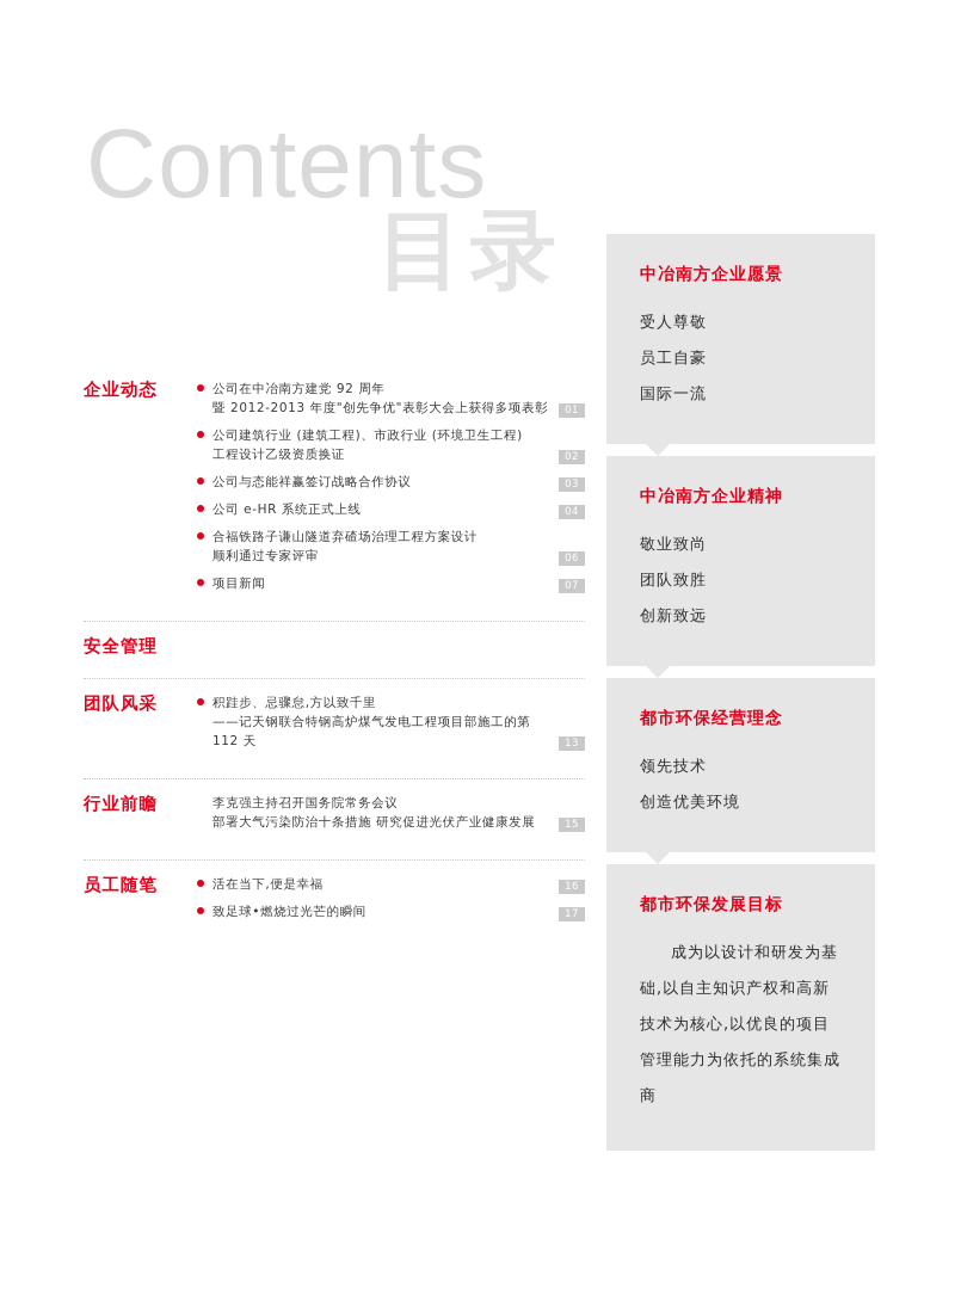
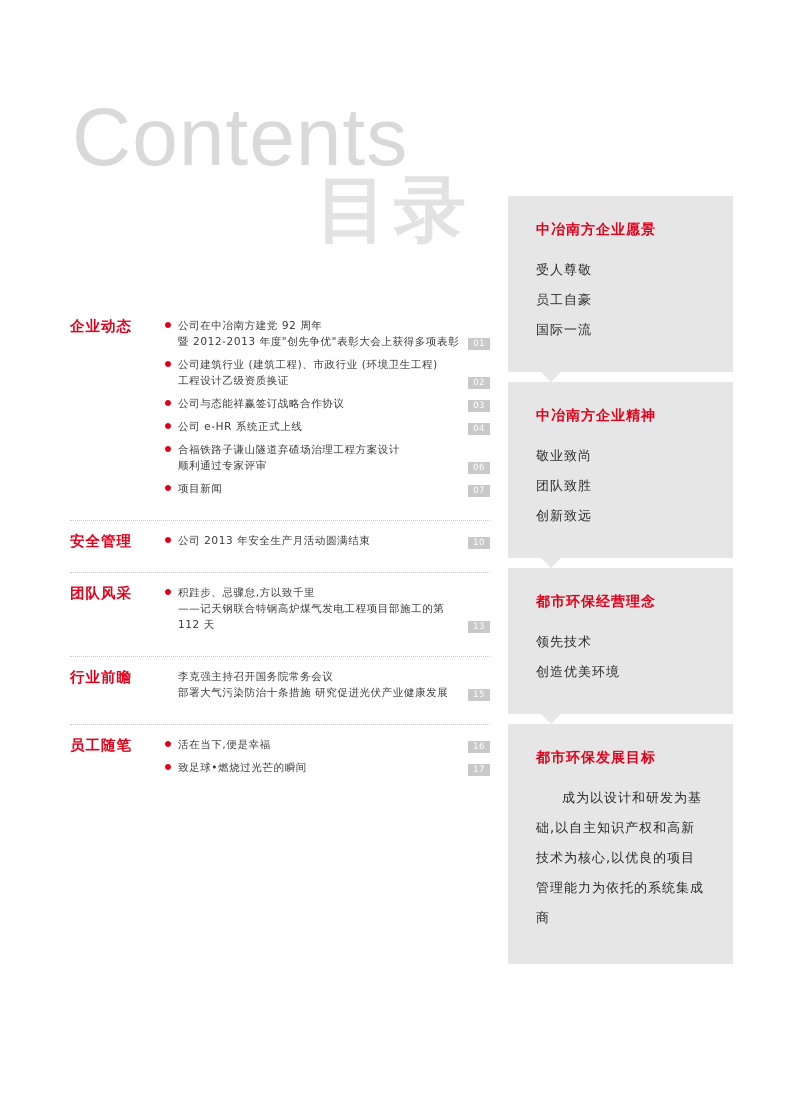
  Contents
  目录
  企业动态
  公司在中冶南方建党 92 周年
  暨 2012-2013 年度"创先争优"表彰大会上获得多项表彰
  01
  公司建筑行业 (建筑工程)、市政行业 (环境卫生工程)
  工程设计乙级资质换证
  02
  公司与态能祥赢签订战略合作协议
  03
  公司 e-HR 系统正式上线
  04
  合福铁路子谦山隧道弃碴场治理工程方案设计
  顺利通过专家评审
  06
  项目新闻
  07
  安全管理
+ 公司 2013 年安全生产月活动圆满结束
+ 10
  团队风采
  积跬步、忌骤怠,方以致千里
  ——记天钢联合特钢高炉煤气发电工程项目部施工的第 112 天
  13
  行业前瞻
  李克强主持召开国务院常务会议
  部署大气污染防治十条措施 研究促进光伏产业健康发展
  15
  员工随笔
  活在当下,便是幸福
  16
  致足球•燃烧过光芒的瞬间
  17
  中冶南方企业愿景
  受人尊敬
  员工自豪
  国际一流
  中冶南方企业精神
  敬业致尚
  团队致胜
  创新致远
  都市环保经营理念
  领先技术
  创造优美环境
  都市环保发展目标
  成为以设计和研发为基础,以自主知识产权和高新技术为核心,以优良的项目管理能力为依托的系统集成商
